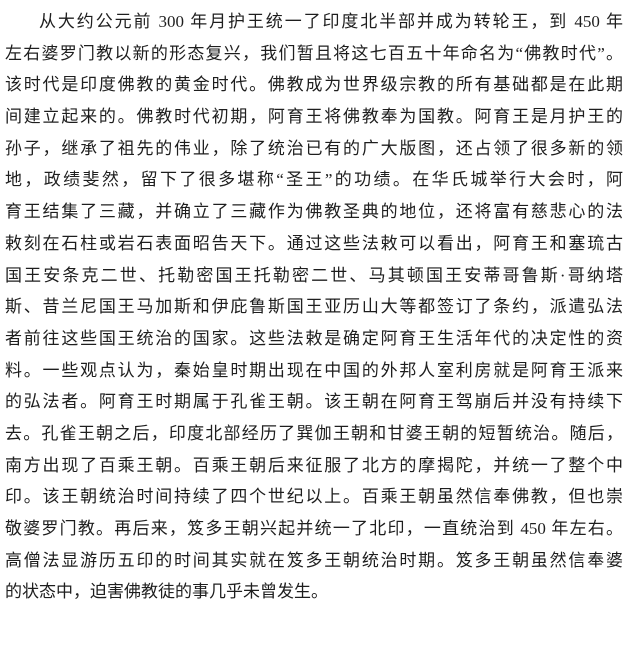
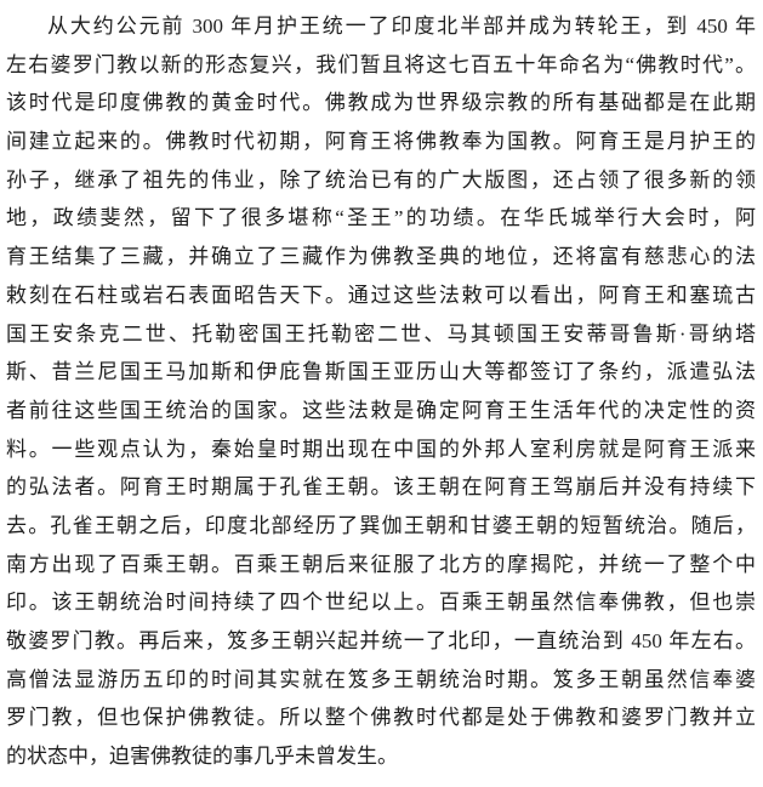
  从大约公元前 300 年月护王统一了印度北半部并成为转轮王，到 450 年
  左右婆罗门教以新的形态复兴，我们暂且将这七百五十年命名为“佛教时代”。
  该时代是印度佛教的黄金时代。佛教成为世界级宗教的所有基础都是在此期
  间建立起来的。佛教时代初期，阿育王将佛教奉为国教。阿育王是月护王的
  孙子，继承了祖先的伟业，除了统治已有的广大版图，还占领了很多新的领
  地，政绩斐然，留下了很多堪称“圣王”的功绩。在华氏城举行大会时，阿
  育王结集了三藏，并确立了三藏作为佛教圣典的地位，还将富有慈悲心的法
  敕刻在石柱或岩石表面昭告天下。通过这些法敕可以看出，阿育王和塞琉古
  国王安条克二世、托勒密国王托勒密二世、马其顿国王安蒂哥鲁斯·哥纳塔
  斯、昔兰尼国王马加斯和伊庇鲁斯国王亚历山大等都签订了条约，派遣弘法
  者前往这些国王统治的国家。这些法敕是确定阿育王生活年代的决定性的资
  料。一些观点认为，秦始皇时期出现在中国的外邦人室利房就是阿育王派来
  的弘法者。阿育王时期属于孔雀王朝。该王朝在阿育王驾崩后并没有持续下
  去。孔雀王朝之后，印度北部经历了巽伽王朝和甘婆王朝的短暂统治。随后，
  南方出现了百乘王朝。百乘王朝后来征服了北方的摩揭陀，并统一了整个中
  印。该王朝统治时间持续了四个世纪以上。百乘王朝虽然信奉佛教，但也崇
  敬婆罗门教。再后来，笈多王朝兴起并统一了北印，一直统治到 450 年左右。
  高僧法显游历五印的时间其实就在笈多王朝统治时期。笈多王朝虽然信奉婆
+ 罗门教，但也保护佛教徒。所以整个佛教时代都是处于佛教和婆罗门教并立
  的状态中，迫害佛教徒的事几乎未曾发生。
